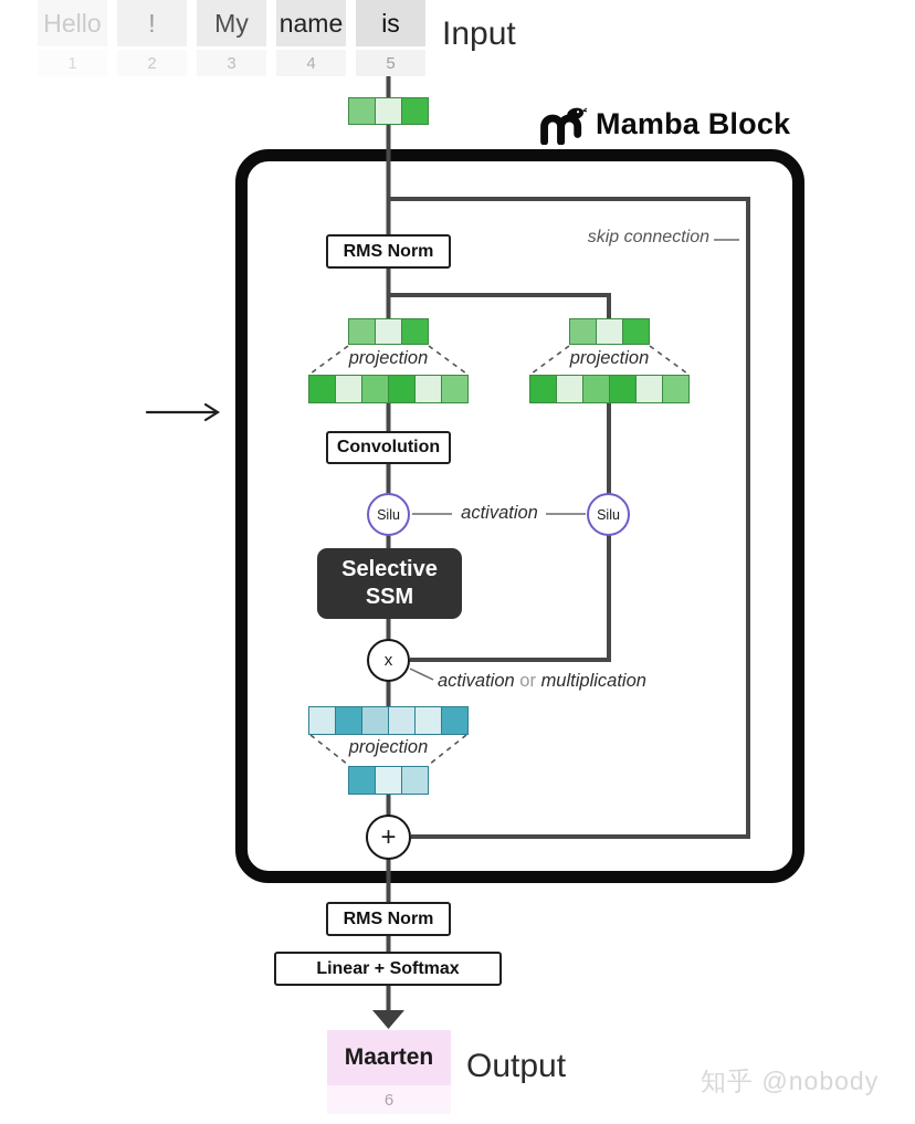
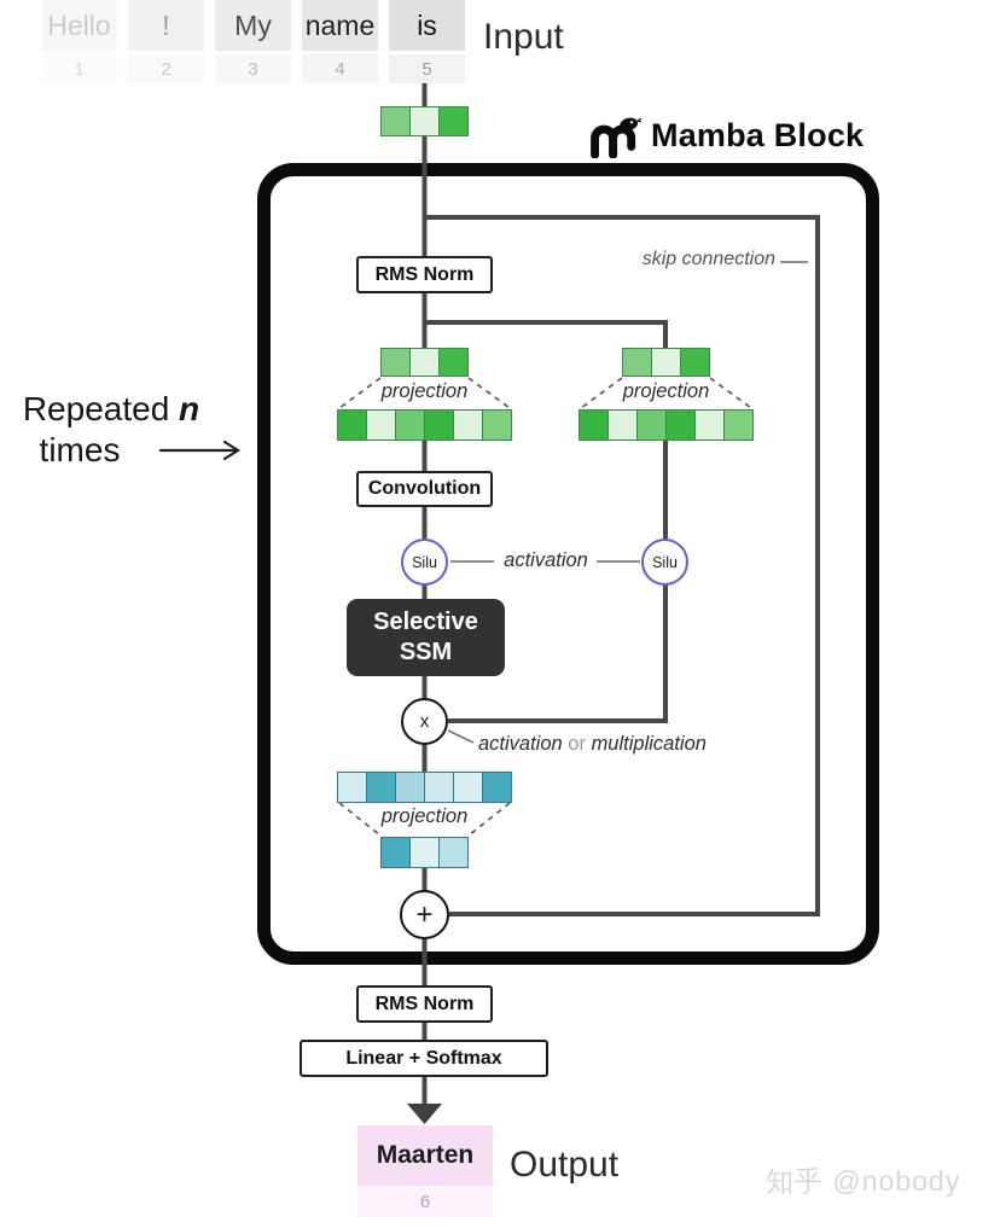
  Hello
  !
  My
  name
  is
  1
  2
  3
  4
  5
  Input
  Mamba Block
+ Repeated n
+ times
  skip connection
  RMS Norm
  projection
  projection
  Convolution
  Silu
  activation
  Silu
  Selective
  SSM
  x
  activation or multiplication
  projection
  +
  RMS Norm
  Linear + Softmax
  Maarten
  6
  Output
  知乎 @nobody
